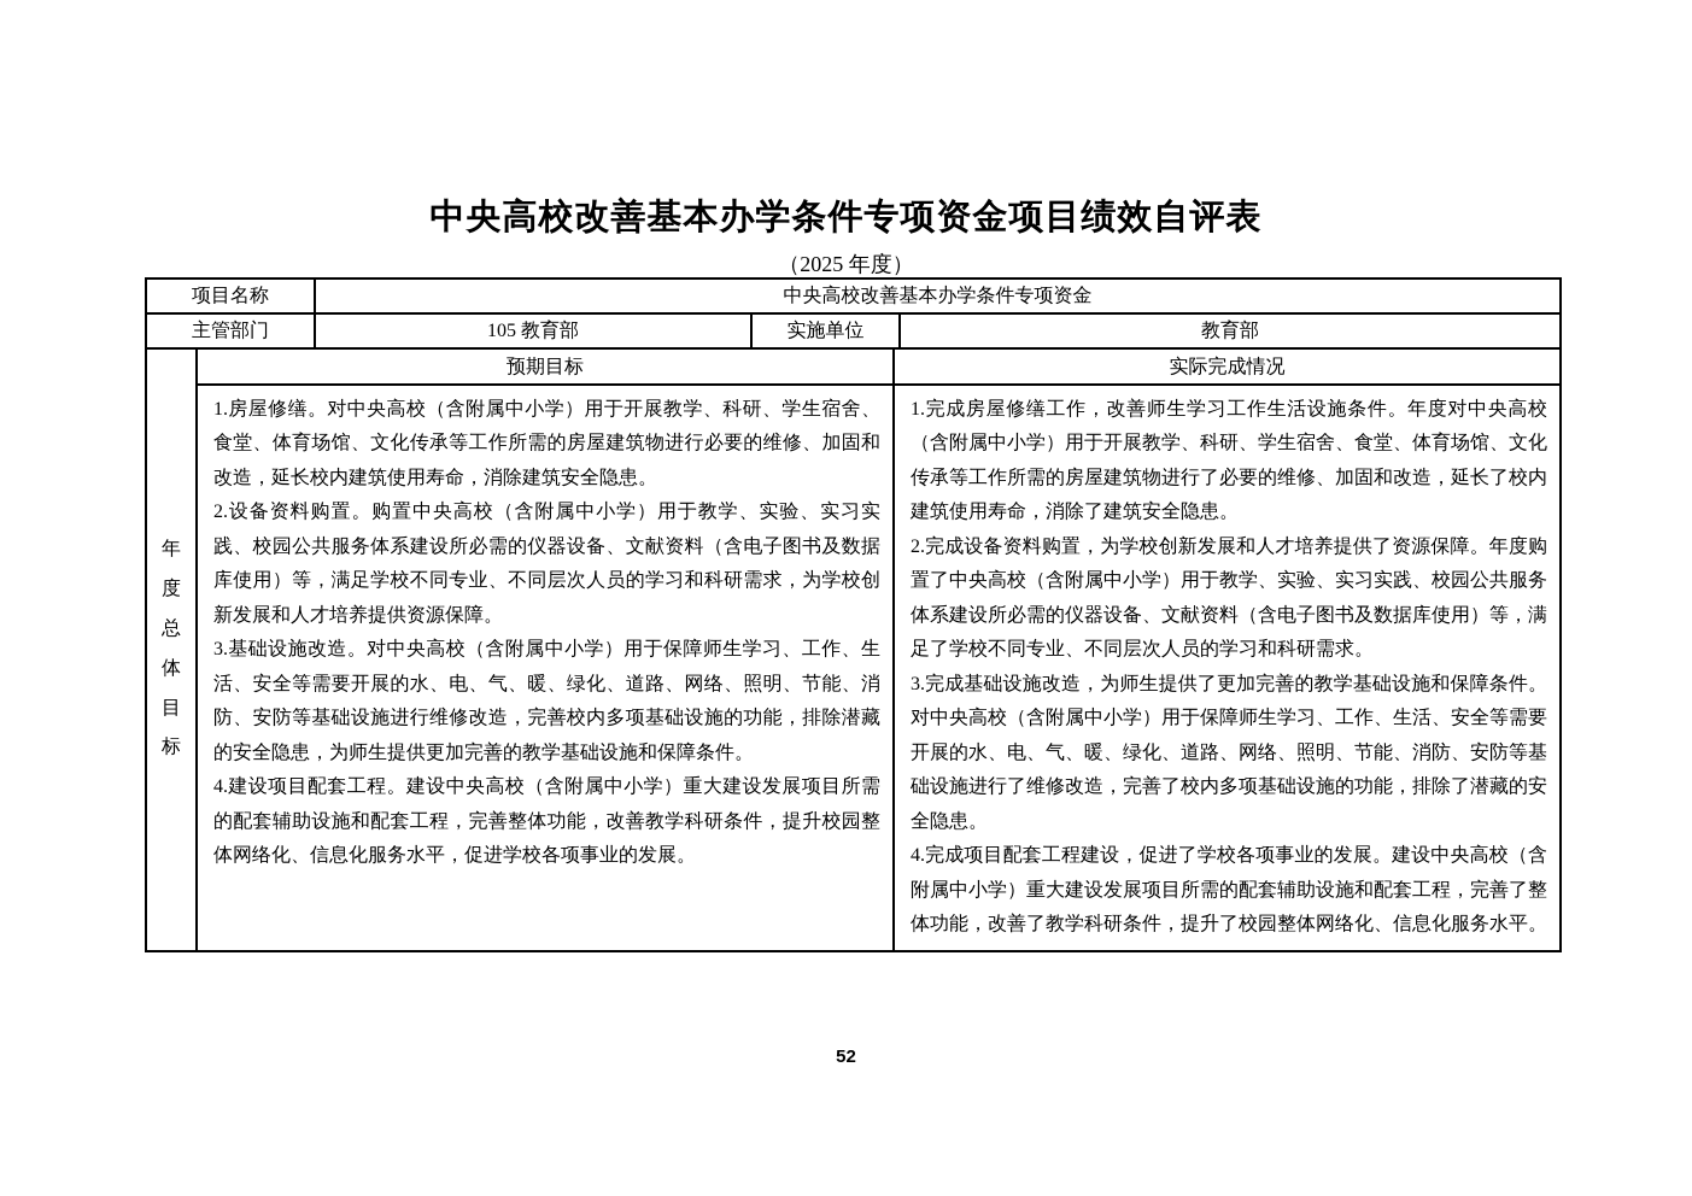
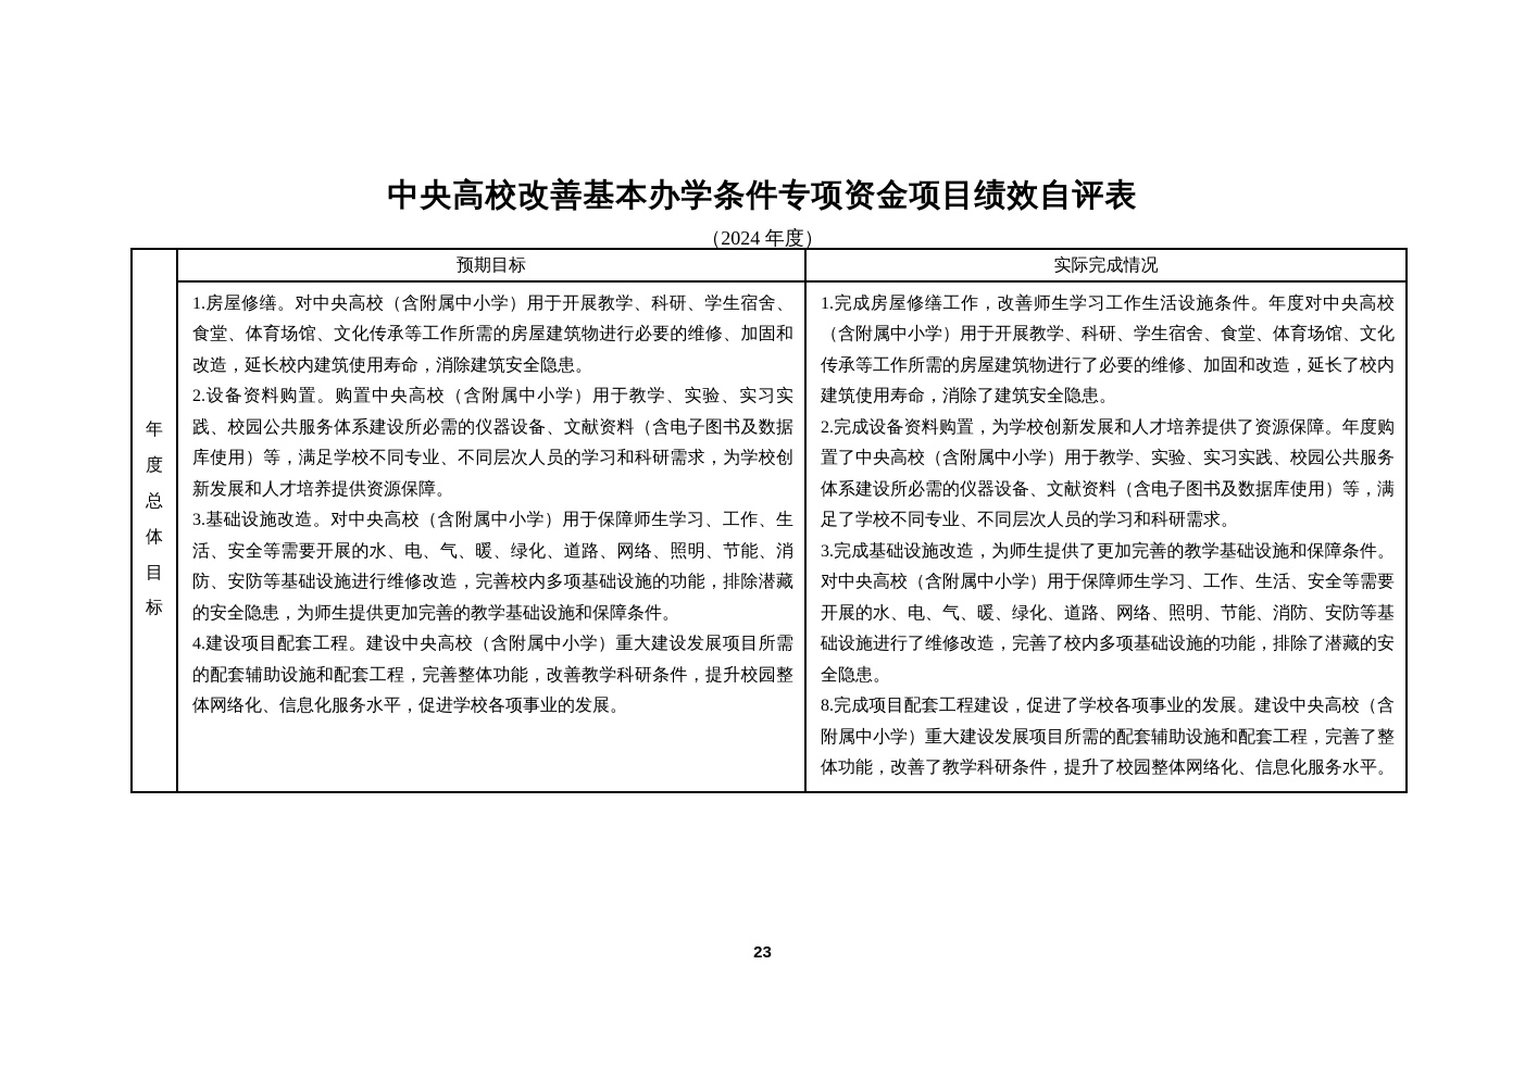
  中央高校改善基本办学条件专项资金项目绩效自评表
- （2025 年度）
+ （2024 年度）
- 项目名称	中央高校改善基本办学条件专项资金
- 主管部门	105 教育部	实施单位	教育部
  年度总体目标	预期目标	实际完成情况
- 1.房屋修缮。对中央高校（含附属中小学）用于开展教学、科研、学生宿舍、食堂、体育场馆、文化传承等工作所需的房屋建筑物进行必要的维修、加固和改造，延长校内建筑使用寿命，消除建筑安全隐患。 2.设备资料购置。购置中央高校（含附属中小学）用于教学、实验、实习实践、校园公共服务体系建设所必需的仪器设备、文献资料（含电子图书及数据库使用）等，满足学校不同专业、不同层次人员的学习和科研需求，为学校创新发展和人才培养提供资源保障。 3.基础设施改造。对中央高校（含附属中小学）用于保障师生学习、工作、生活、安全等需要开展的水、电、气、暖、绿化、道路、网络、照明、节能、消防、安防等基础设施进行维修改造，完善校内多项基础设施的功能，排除潜藏的安全隐患，为师生提供更加完善的教学基础设施和保障条件。 4.建设项目配套工程。建设中央高校（含附属中小学）重大建设发展项目所需的配套辅助设施和配套工程，完善整体功能，改善教学科研条件，提升校园整体网络化、信息化服务水平，促进学校各项事业的发展。	1.完成房屋修缮工作，改善师生学习工作生活设施条件。年度对中央高校（含附属中小学）用于开展教学、科研、学生宿舍、食堂、体育场馆、文化传承等工作所需的房屋建筑物进行了必要的维修、加固和改造，延长了校内建筑使用寿命，消除了建筑安全隐患。 2.完成设备资料购置，为学校创新发展和人才培养提供了资源保障。年度购置了中央高校（含附属中小学）用于教学、实验、实习实践、校园公共服务体系建设所必需的仪器设备、文献资料（含电子图书及数据库使用）等，满足了学校不同专业、不同层次人员的学习和科研需求。 3.完成基础设施改造，为师生提供了更加完善的教学基础设施和保障条件。对中央高校（含附属中小学）用于保障师生学习、工作、生活、安全等需要开展的水、电、气、暖、绿化、道路、网络、照明、节能、消防、安防等基础设施进行了维修改造，完善了校内多项基础设施的功能，排除了潜藏的安全隐患。 4.完成项目配套工程建设，促进了学校各项事业的发展。建设中央高校（含附属中小学）重大建设发展项目所需的配套辅助设施和配套工程，完善了整体功能，改善了教学科研条件，提升了校园整体网络化、信息化服务水平。
+ 1.房屋修缮。对中央高校（含附属中小学）用于开展教学、科研、学生宿舍、食堂、体育场馆、文化传承等工作所需的房屋建筑物进行必要的维修、加固和改造，延长校内建筑使用寿命，消除建筑安全隐患。 2.设备资料购置。购置中央高校（含附属中小学）用于教学、实验、实习实践、校园公共服务体系建设所必需的仪器设备、文献资料（含电子图书及数据库使用）等，满足学校不同专业、不同层次人员的学习和科研需求，为学校创新发展和人才培养提供资源保障。 3.基础设施改造。对中央高校（含附属中小学）用于保障师生学习、工作、生活、安全等需要开展的水、电、气、暖、绿化、道路、网络、照明、节能、消防、安防等基础设施进行维修改造，完善校内多项基础设施的功能，排除潜藏的安全隐患，为师生提供更加完善的教学基础设施和保障条件。 4.建设项目配套工程。建设中央高校（含附属中小学）重大建设发展项目所需的配套辅助设施和配套工程，完善整体功能，改善教学科研条件，提升校园整体网络化、信息化服务水平，促进学校各项事业的发展。	1.完成房屋修缮工作，改善师生学习工作生活设施条件。年度对中央高校（含附属中小学）用于开展教学、科研、学生宿舍、食堂、体育场馆、文化传承等工作所需的房屋建筑物进行了必要的维修、加固和改造，延长了校内建筑使用寿命，消除了建筑安全隐患。 2.完成设备资料购置，为学校创新发展和人才培养提供了资源保障。年度购置了中央高校（含附属中小学）用于教学、实验、实习实践、校园公共服务体系建设所必需的仪器设备、文献资料（含电子图书及数据库使用）等，满足了学校不同专业、不同层次人员的学习和科研需求。 3.完成基础设施改造，为师生提供了更加完善的教学基础设施和保障条件。对中央高校（含附属中小学）用于保障师生学习、工作、生活、安全等需要开展的水、电、气、暖、绿化、道路、网络、照明、节能、消防、安防等基础设施进行了维修改造，完善了校内多项基础设施的功能，排除了潜藏的安全隐患。 8.完成项目配套工程建设，促进了学校各项事业的发展。建设中央高校（含附属中小学）重大建设发展项目所需的配套辅助设施和配套工程，完善了整体功能，改善了教学科研条件，提升了校园整体网络化、信息化服务水平。
- 52
+ 23
